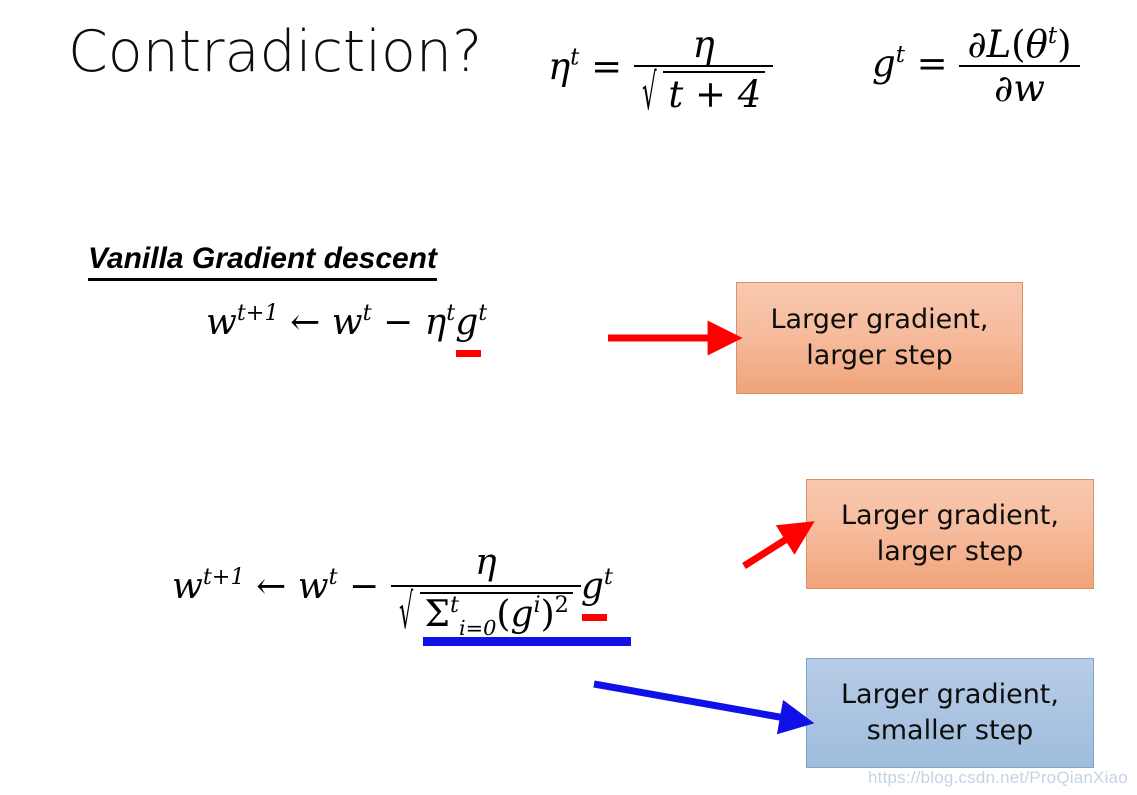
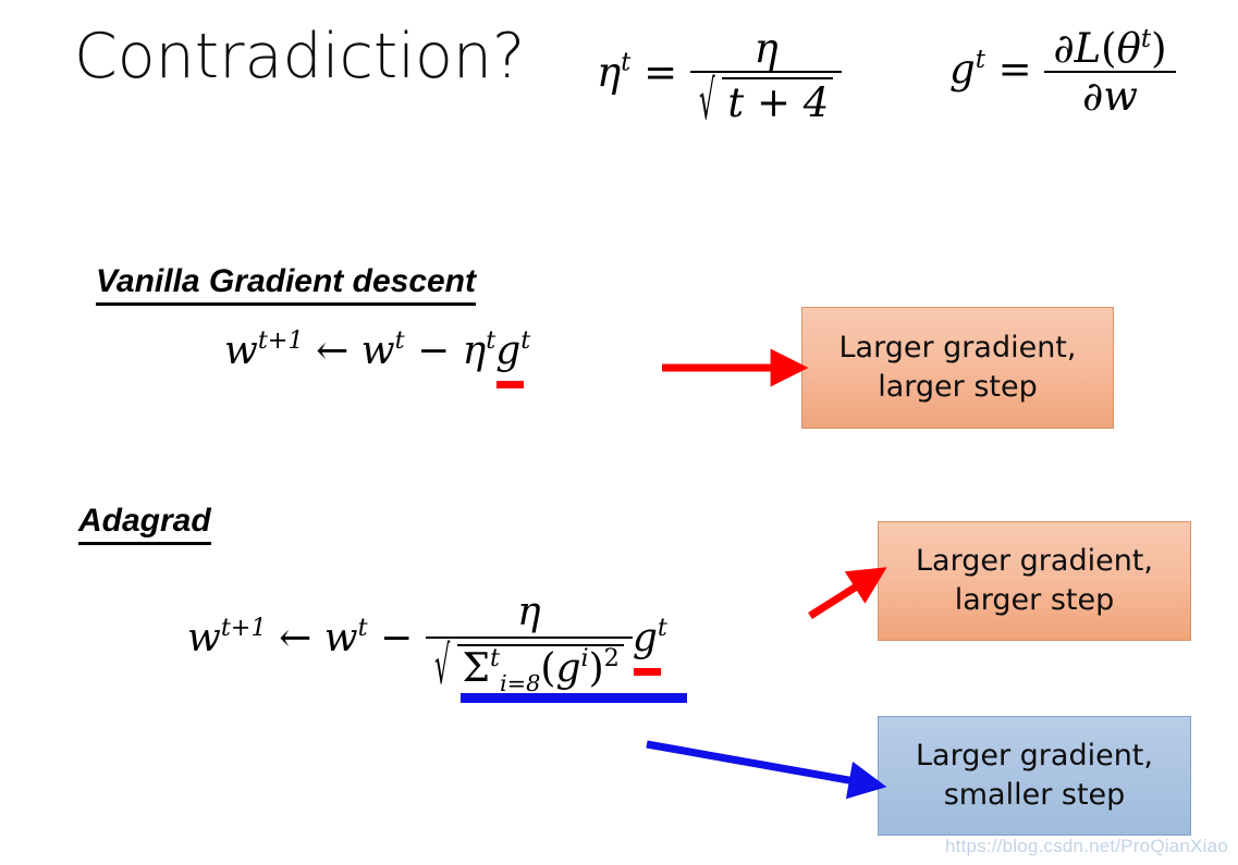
  Contradiction?
  ηt =
  η
  √
  t + 4
  gt =
  ∂L(θt)
  ∂w
  Vanilla Gradient descent
  wt+1 ← wt − ηtgt
+ Adagrad
  wt+1 ← wt −
  η
  √
- Σti=0(gi)2
+ Σti=8(gi)2
  gt
  Larger gradient,
  larger step
  Larger gradient,
  larger step
  Larger gradient,
  smaller step
  https://blog.csdn.net/ProQianXiao
